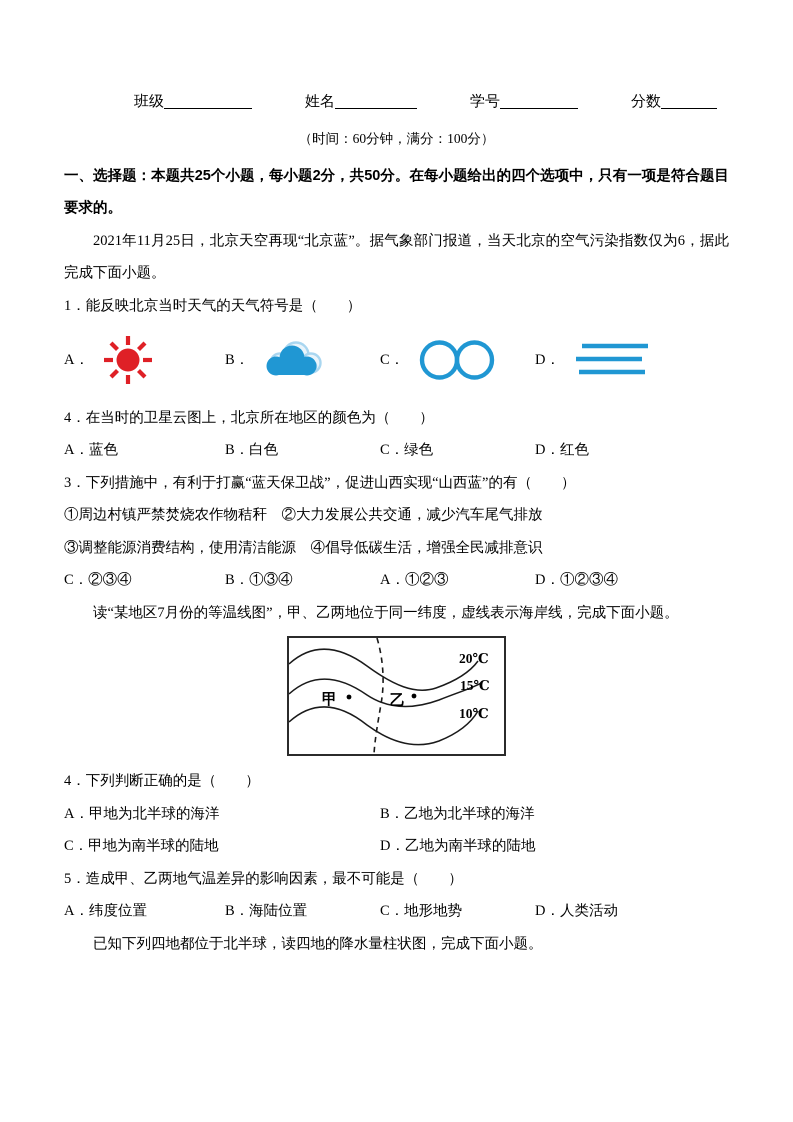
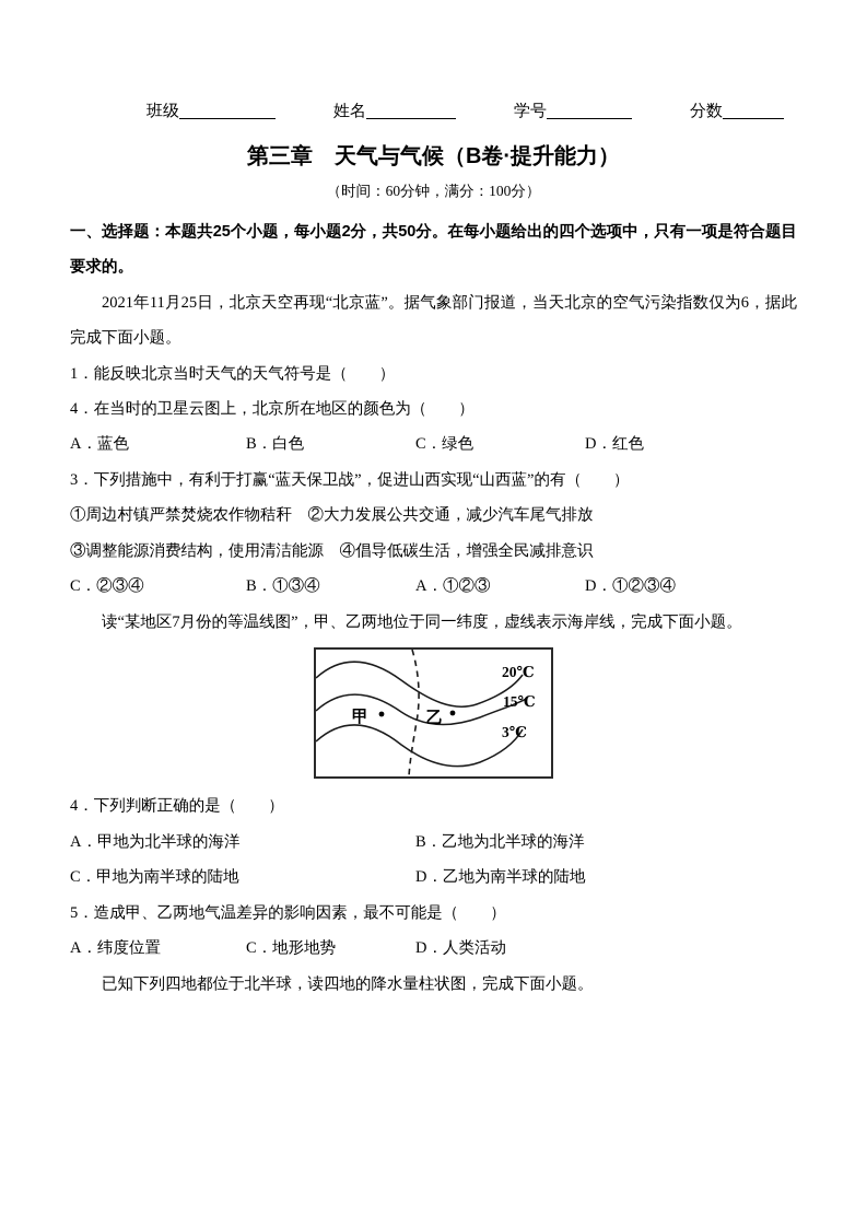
  班级
  姓名
  学号
  分数
+ 第三章 天气与气候（B卷·提升能力）
  （时间：60分钟，满分：100分）
  一、选择题：本题共25个小题，每小题2分，共50分。在每小题给出的四个选项中，只有一项是符合题目要求的。
  2021年11月25日，北京天空再现“北京蓝”。据气象部门报道，当天北京的空气污染指数仅为6，据此完成下面小题。
  1．能反映北京当时天气的天气符号是（ ）
- A．
- B．
- C．
- D．
  4．在当时的卫星云图上，北京所在地区的颜色为（ ）
  A．蓝色
  B．白色
  C．绿色
  D．红色
  3．下列措施中，有利于打赢“蓝天保卫战”，促进山西实现“山西蓝”的有（ ）
  ①周边村镇严禁焚烧农作物秸秆 ②大力发展公共交通，减少汽车尾气排放
  ③调整能源消费结构，使用清洁能源 ④倡导低碳生活，增强全民减排意识
  C．②③④
  B．①③④
  A．①②③
  D．①②③④
  读“某地区7月份的等温线图”，甲、乙两地位于同一纬度，虚线表示海岸线，完成下面小题。
  20℃
  15℃
- 10℃
+ 3℃
  甲
  乙
  4．下列判断正确的是（ ）
  A．甲地为北半球的海洋
  B．乙地为北半球的海洋
  C．甲地为南半球的陆地
  D．乙地为南半球的陆地
  5．造成甲、乙两地气温差异的影响因素，最不可能是（ ）
  A．纬度位置
- B．海陆位置
  C．地形地势
  D．人类活动
  已知下列四地都位于北半球，读四地的降水量柱状图，完成下面小题。
